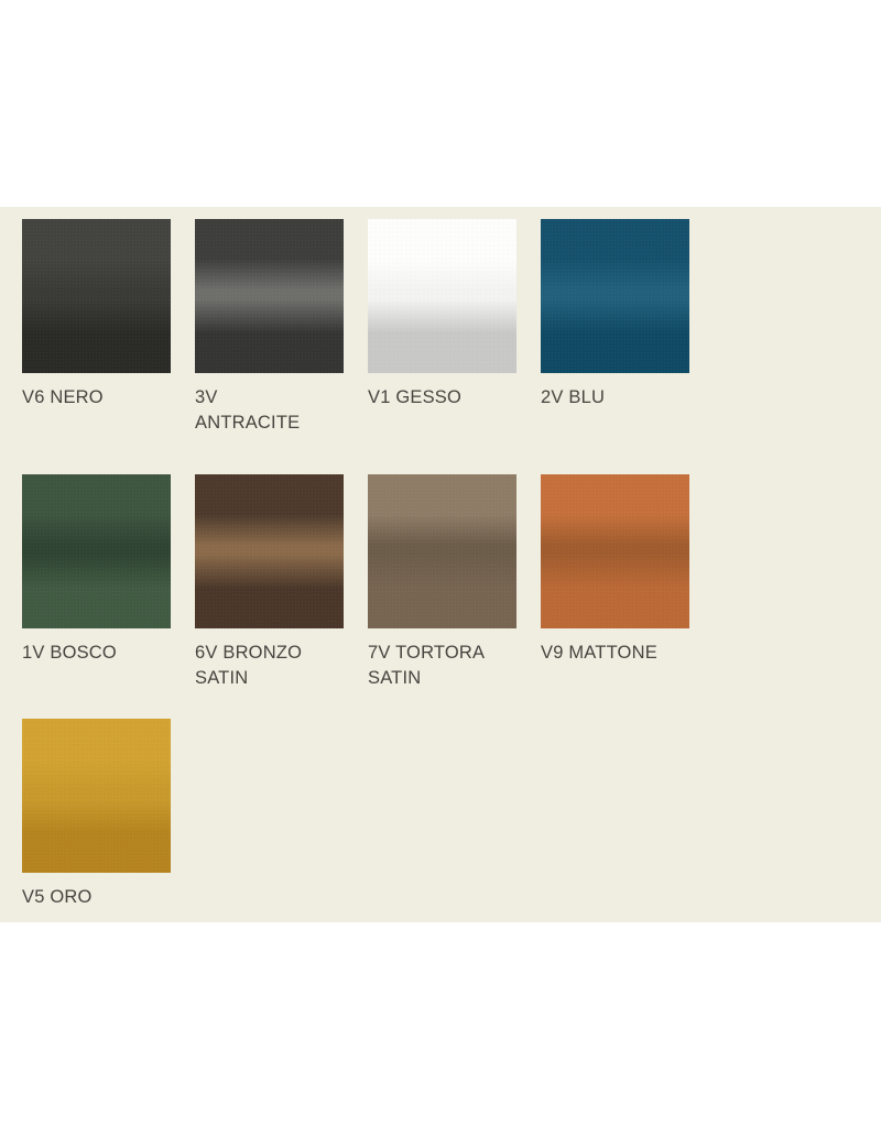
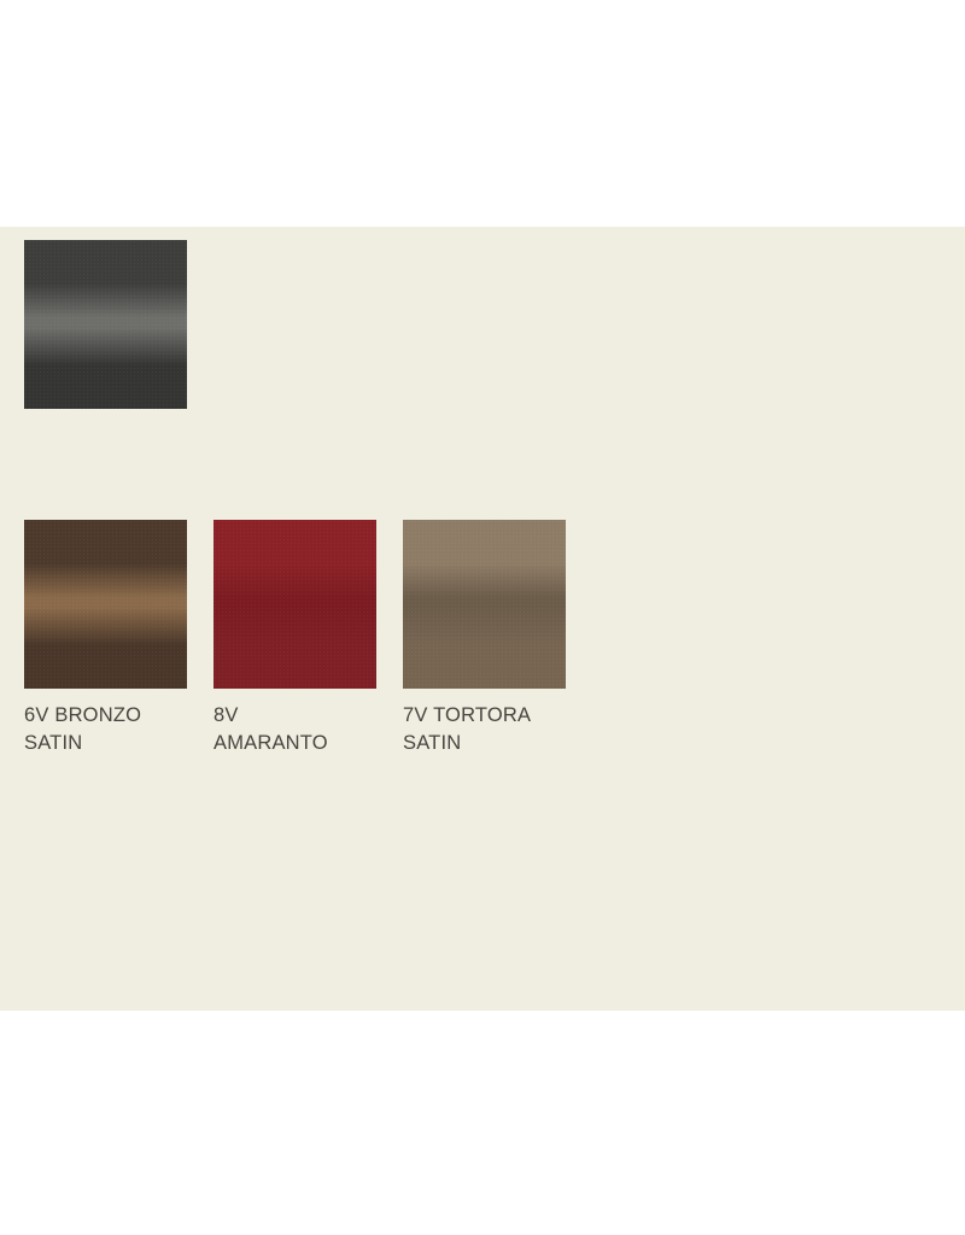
- V6 NERO
- 3V
- ANTRACITE
- V1 GESSO
- 2V BLU
- 1V BOSCO
  6V BRONZO
  SATIN
+ 8V
+ AMARANTO
  7V TORTORA
  SATIN
- V9 MATTONE
- V5 ORO
